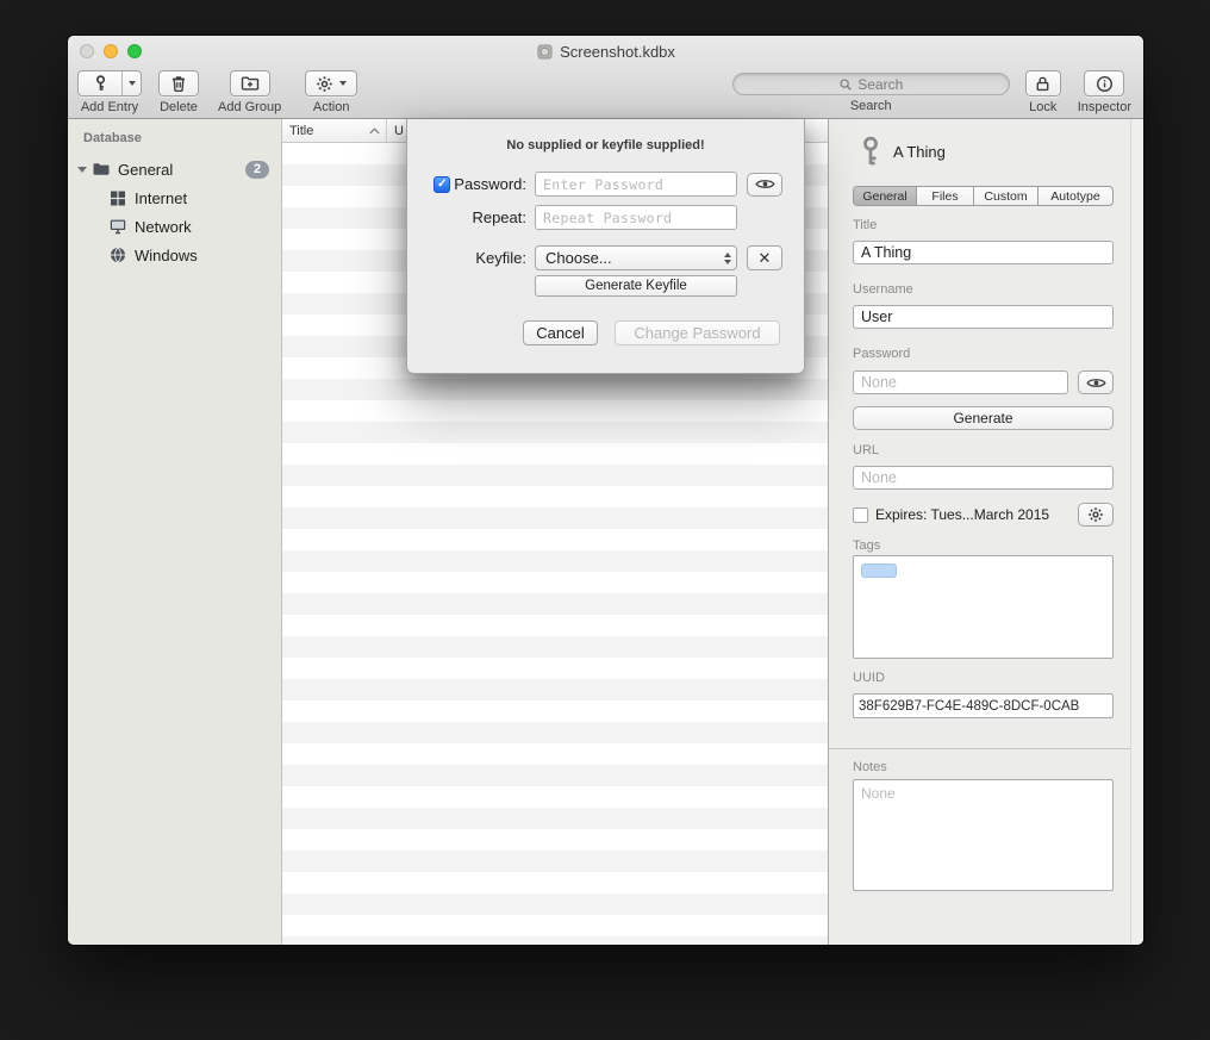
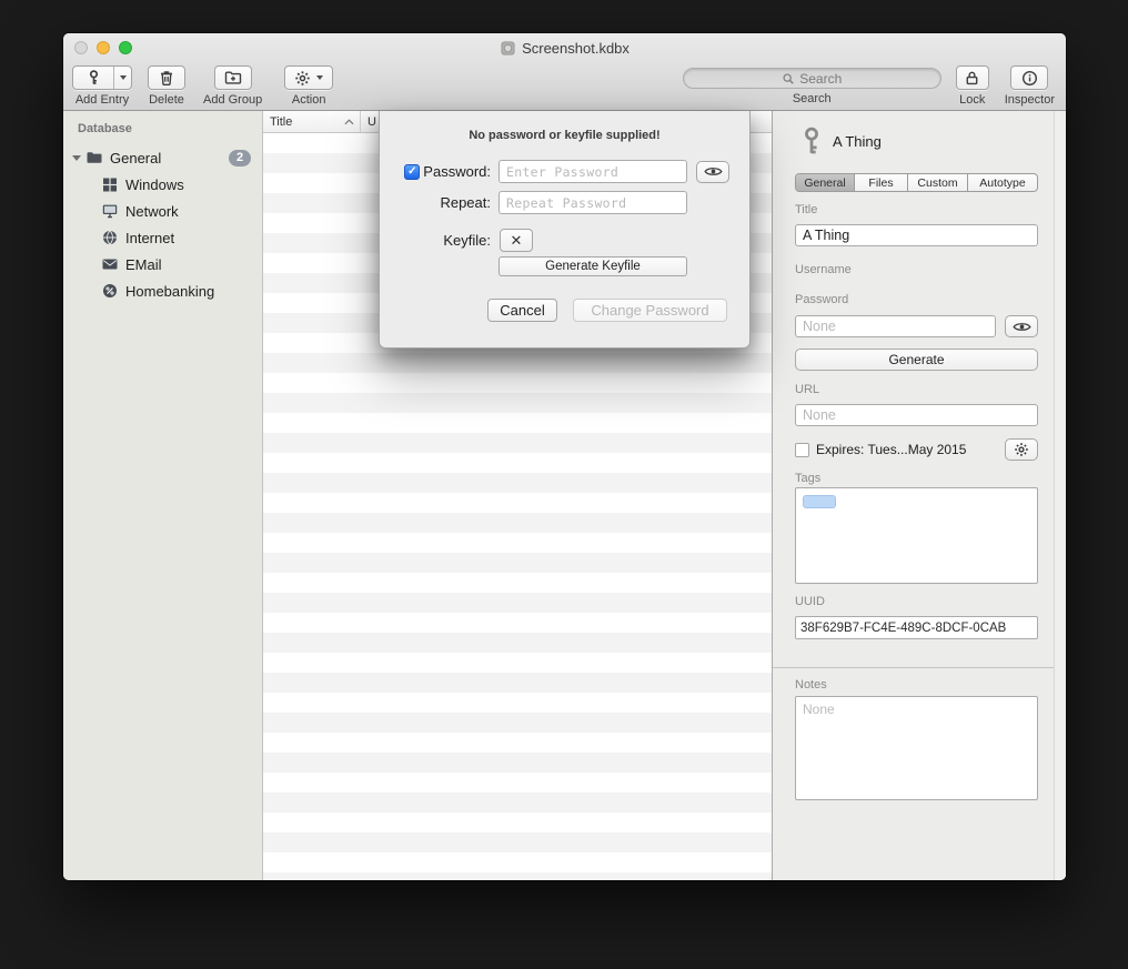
  Screenshot.kdbx
  Add Entry
  Delete
  Add Group
  Action
  Search
  Search
  Lock
  Inspector
  Database
  General
  2
- Internet
+ Windows
  Network
- Windows
+ Internet
+ EMail
+ Homebanking
  Title
  U
  A Thing
  General
  Files
  Custom
  Autotype
  Title
  A Thing
  Username
- User
  Password
  None
  Generate
  URL
  None
- Expires: Tues...March 2015
+ Expires: Tues...May 2015
  Tags
  UUID
  38F629B7-FC4E-489C-8DCF-0CAB
  Notes
  None
- No supplied or keyfile supplied!
+ No password or keyfile supplied!
  Password:
  Enter Password
  Repeat:
  Repeat Password
  Keyfile:
- Choose...
  ✕
  Generate Keyfile
  Cancel
  Change Password
